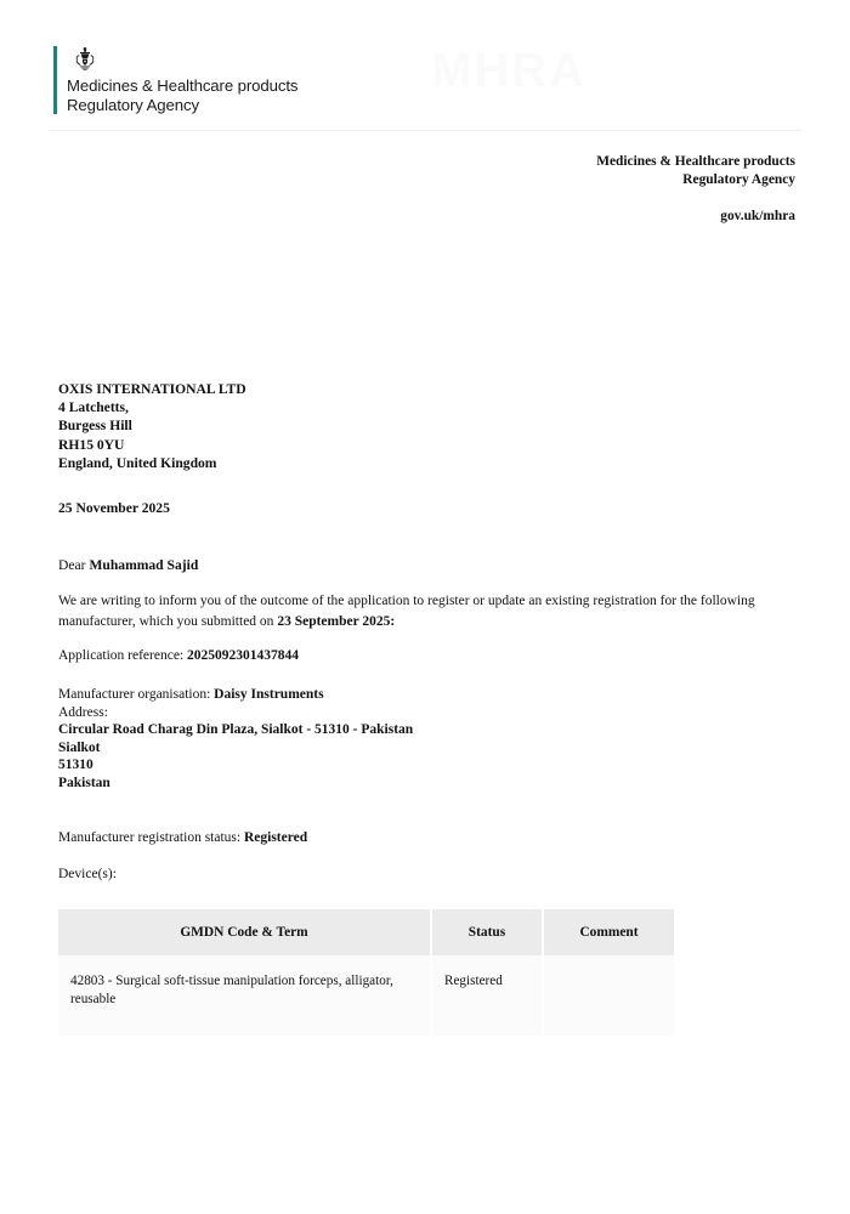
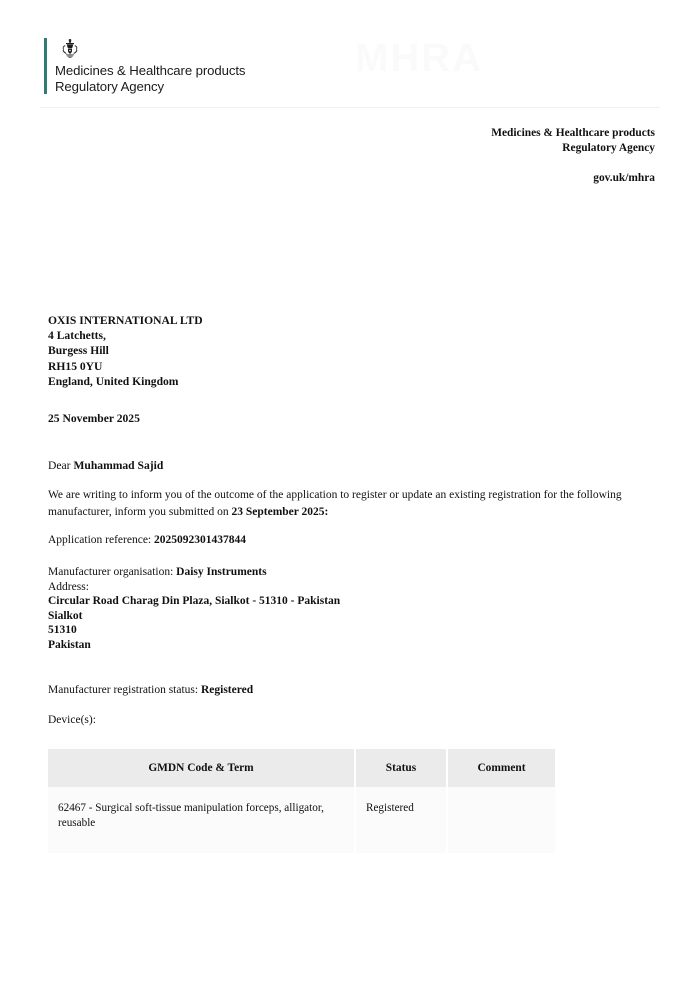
  Medicines & Healthcare products
  Regulatory Agency
  Medicines & Healthcare products
  Regulatory Agency
  gov.uk/mhra
  OXIS INTERNATIONAL LTD
  4 Latchetts,
  Burgess Hill
  RH15 0YU
  England, United Kingdom
  25 November 2025
  Dear Muhammad Sajid
- We are writing to inform you of the outcome of the application to register or update an existing registration for the following manufacturer, which you submitted on 23 September 2025:
+ We are writing to inform you of the outcome of the application to register or update an existing registration for the following manufacturer, inform you submitted on 23 September 2025:
  Application reference: 2025092301437844
  Manufacturer organisation: Daisy Instruments
  Address:
  Circular Road Charag Din Plaza, Sialkot - 51310 - Pakistan
  Sialkot
  51310
  Pakistan
  Manufacturer registration status: Registered
  Device(s):
  GMDN Code & Term	Status	Comment
- 42803 - Surgical soft-tissue manipulation forceps, alligator, reusable	Registered
+ 62467 - Surgical soft-tissue manipulation forceps, alligator, reusable	Registered
